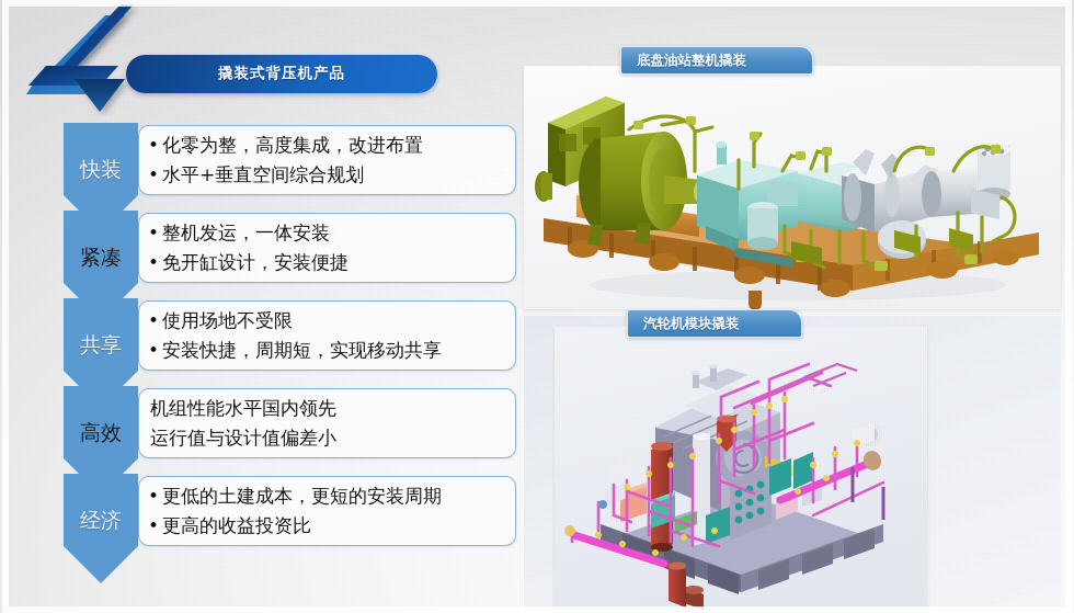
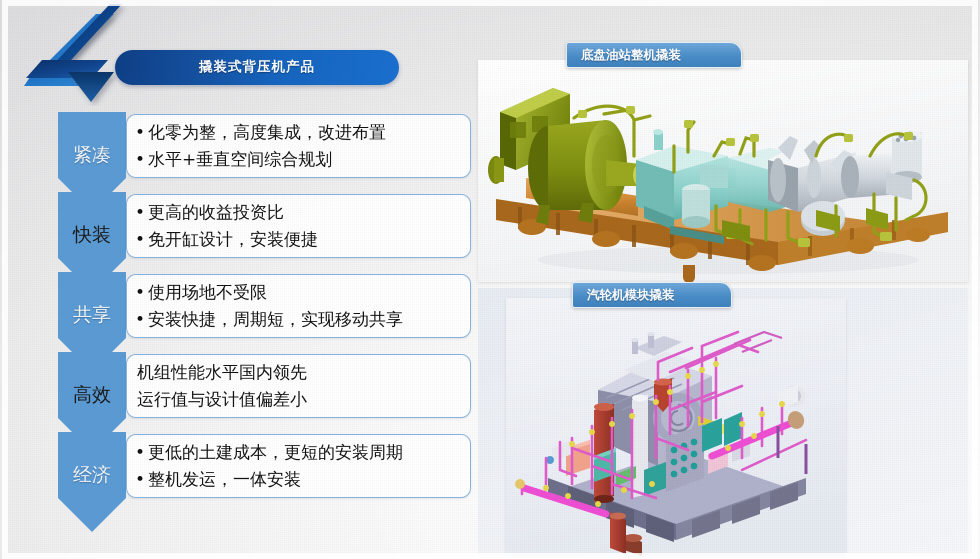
  撬装式背压机产品
- 快装
+ 紧凑
  •
  化零为整，高度集成，改进布置
  •
  水平+垂直空间综合规划
- 紧凑
+ 快装
  •
- 整机发运，一体安装
+ 更高的收益投资比
  •
  免开缸设计，安装便捷
  共享
  •
  使用场地不受限
  •
  安装快捷，周期短，实现移动共享
  高效
  机组性能水平国内领先
  运行值与设计值偏差小
  经济
  •
  更低的土建成本，更短的安装周期
  •
- 更高的收益投资比
+ 整机发运，一体安装
  底盘油站整机撬装
  汽轮机模块撬装
